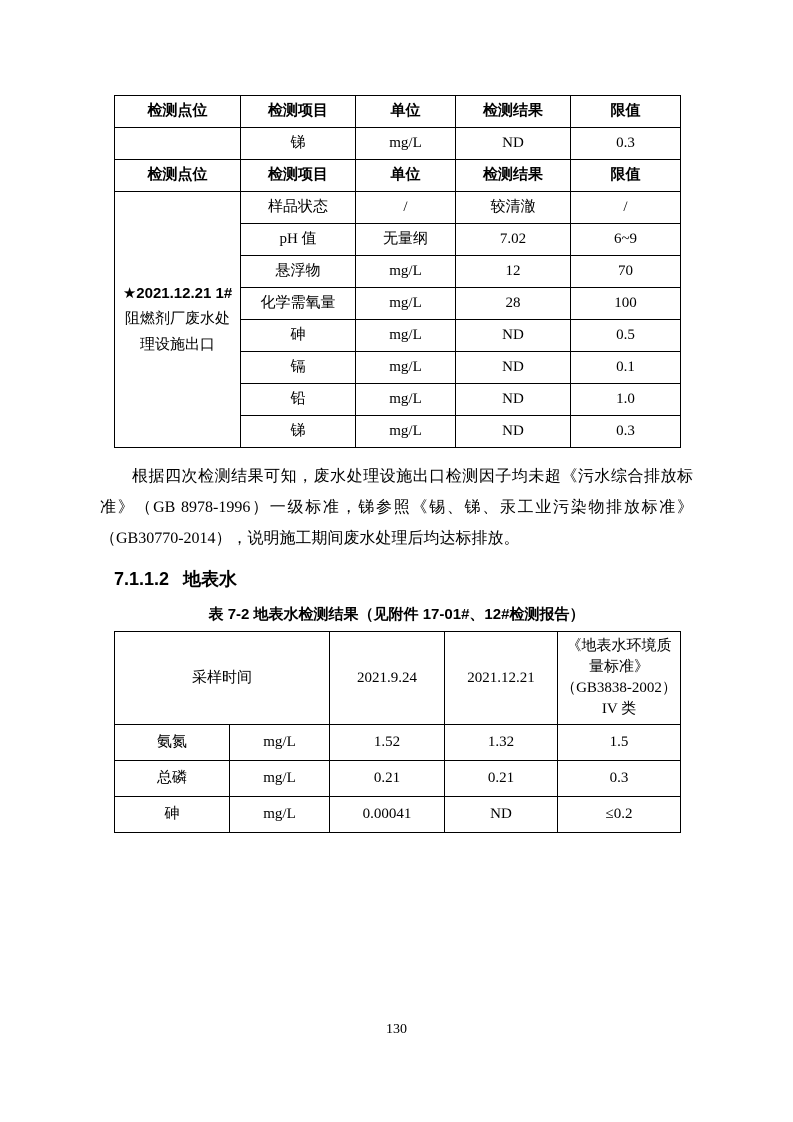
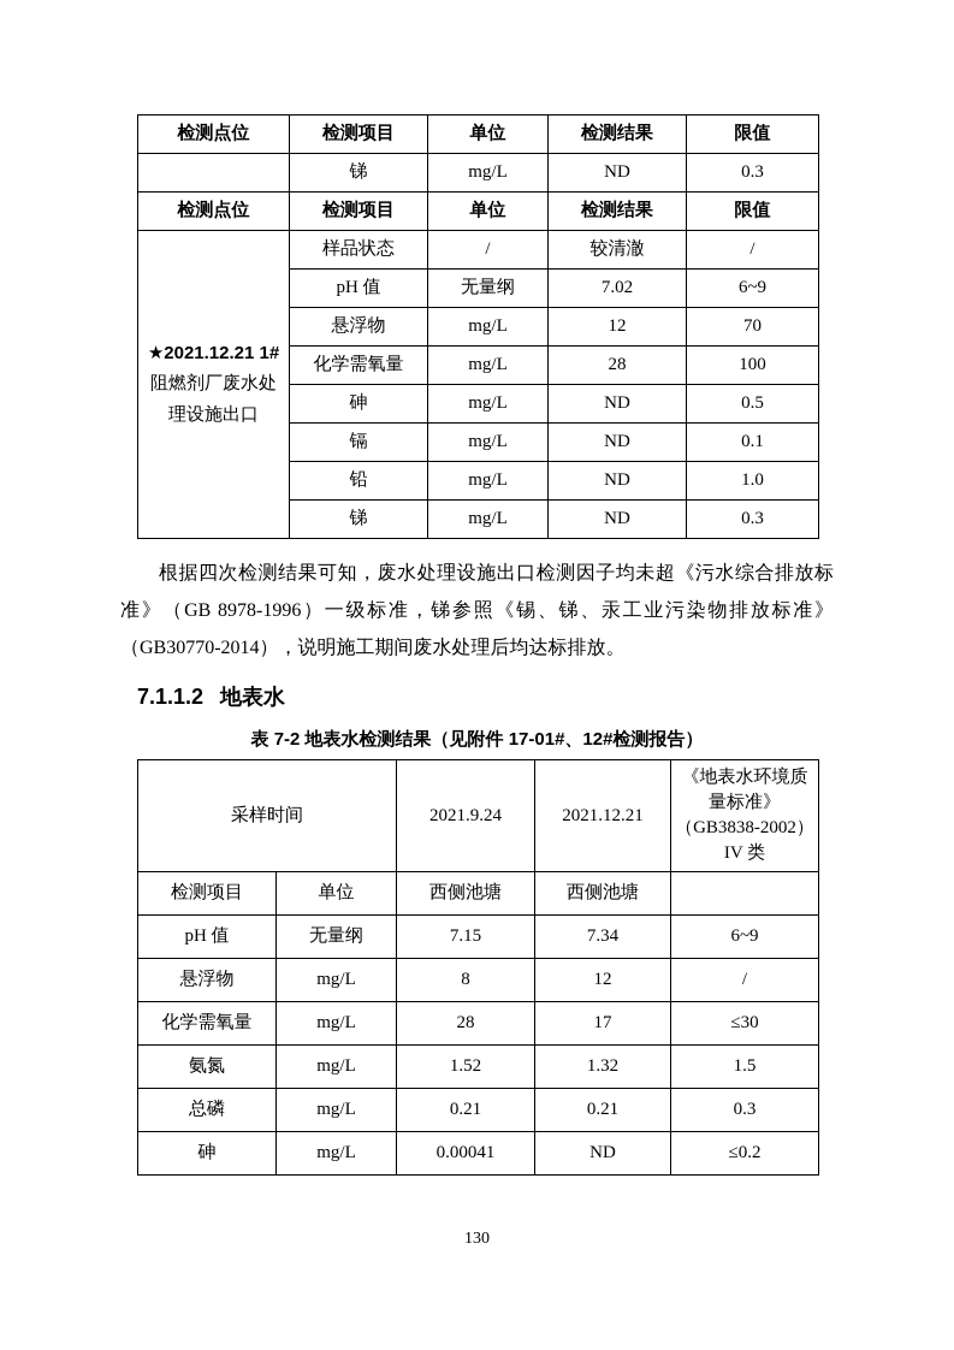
  检测点位	检测项目	单位	检测结果	限值
  	锑	mg/L	ND	0.3
  检测点位	检测项目	单位	检测结果	限值
  ★2021.12.21 1# 阻燃剂厂废水处理设施出口	样品状态	/	较清澈	/
  pH 值	无量纲	7.02	6~9
  悬浮物	mg/L	12	70
  化学需氧量	mg/L	28	100
  砷	mg/L	ND	0.5
  镉	mg/L	ND	0.1
  铅	mg/L	ND	1.0
  锑	mg/L	ND	0.3
  根据四次检测结果可知，废水处理设施出口检测因子均未超《污水综合排放标准》（GB 8978-1996）一级标准，锑参照《锡、锑、汞工业污染物排放标准》（GB30770-2014），说明施工期间废水处理后均达标排放。
  7.1.1.2 地表水
  表 7-2 地表水检测结果（见附件 17-01#、12#检测报告）
  采样时间	2021.9.24	2021.12.21	《地表水环境质 量标准》 （GB3838-2002） IV 类
+ 检测项目	单位	西侧池塘	西侧池塘
+ pH 值	无量纲	7.15	7.34	6~9
+ 悬浮物	mg/L	8	12	/
+ 化学需氧量	mg/L	28	17	≤30
  氨氮	mg/L	1.52	1.32	1.5
  总磷	mg/L	0.21	0.21	0.3
  砷	mg/L	0.00041	ND	≤0.2
  130
